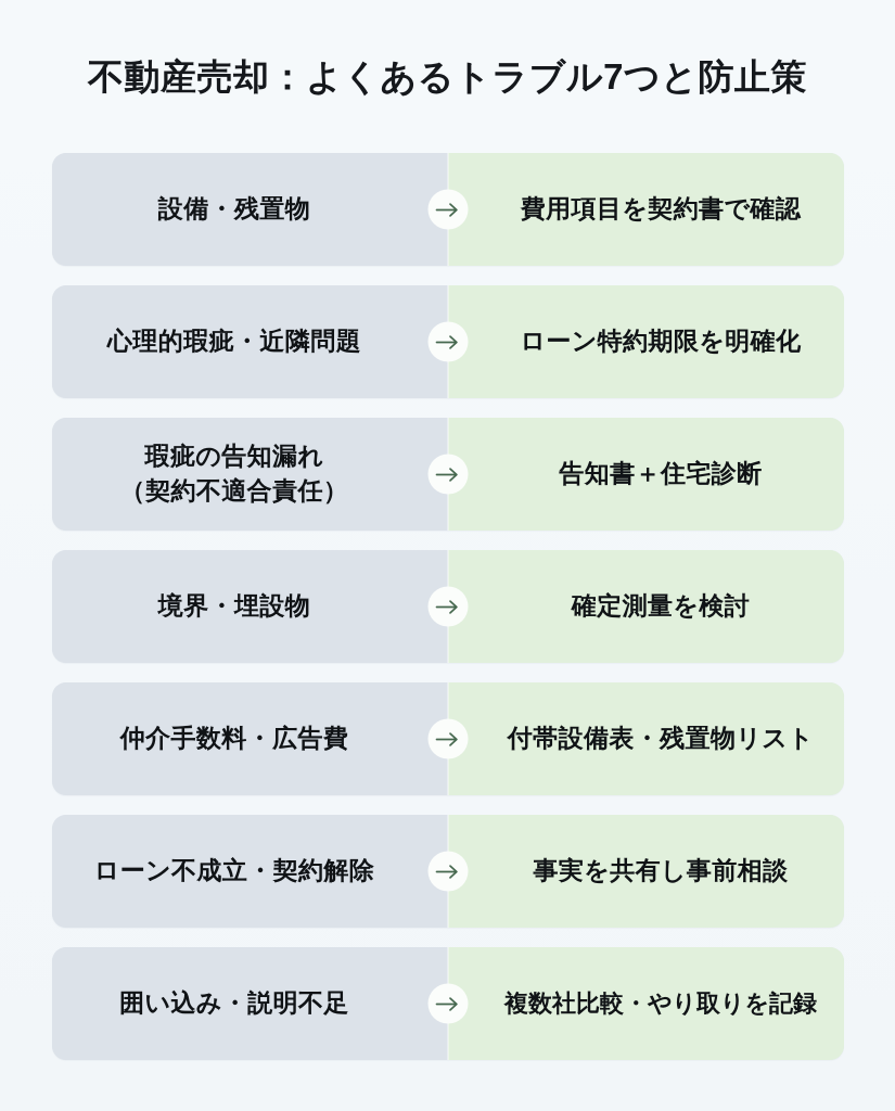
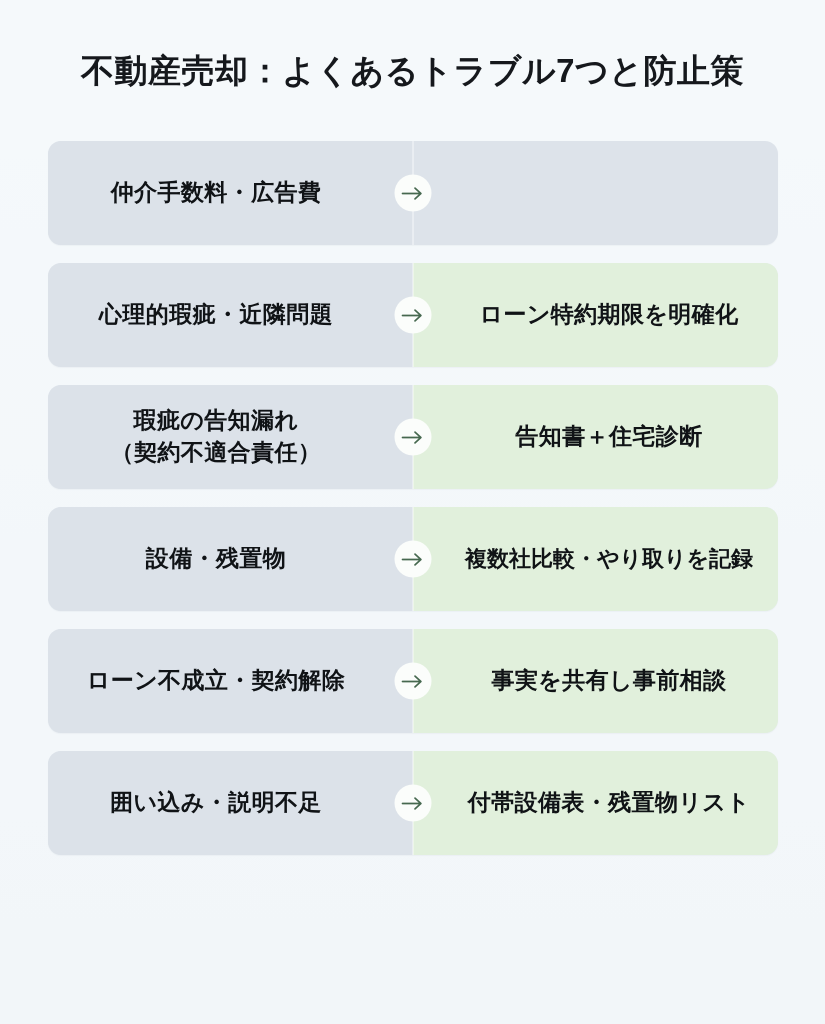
  不動産売却：よくあるトラブル7つと防止策
- 設備・残置物
+ 仲介手数料・広告費
- 費用項目を契約書で確認
  心理的瑕疵・近隣問題
  ローン特約期限を明確化
  瑕疵の告知漏れ
  （契約不適合責任）
  告知書＋住宅診断
- 境界・埋設物
- 確定測量を検討
- 仲介手数料・広告費
+ 設備・残置物
- 付帯設備表・残置物リスト
+ 複数社比較・やり取りを記録
  ローン不成立・契約解除
  事実を共有し事前相談
  囲い込み・説明不足
- 複数社比較・やり取りを記録
+ 付帯設備表・残置物リスト
